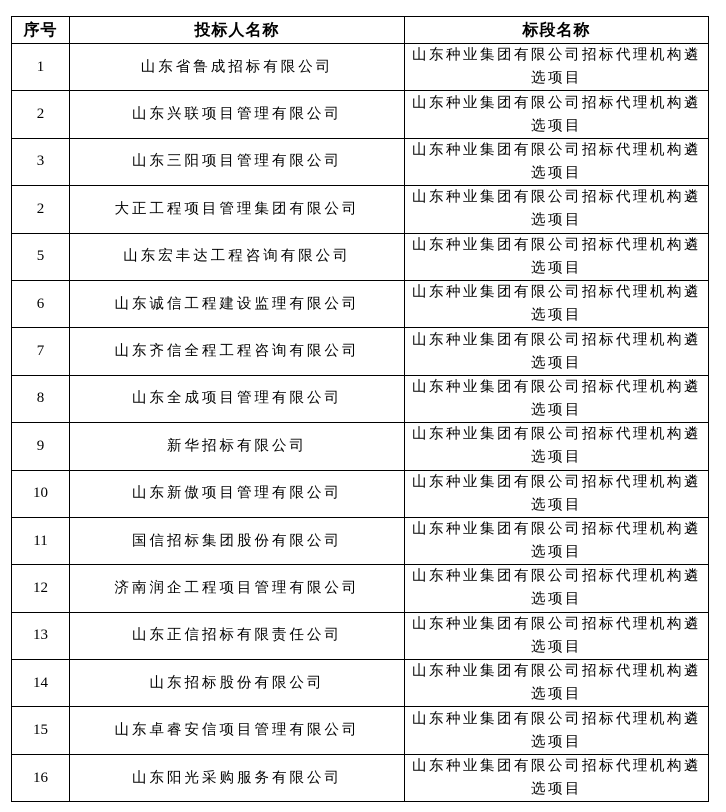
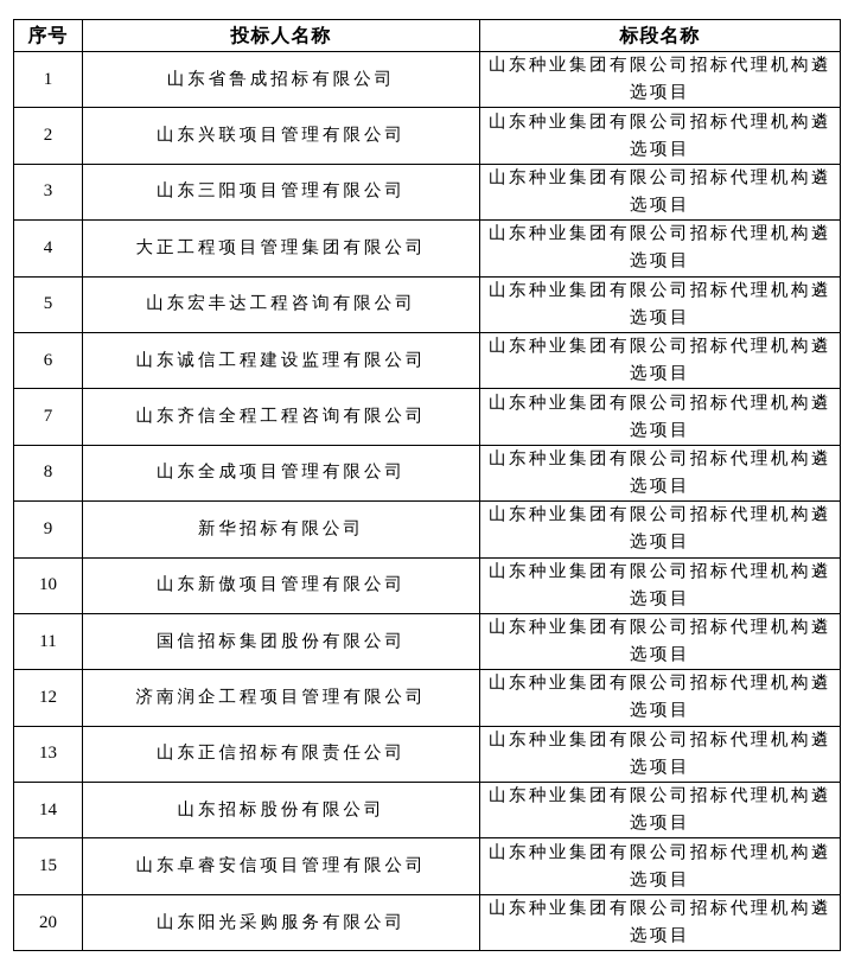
  序号	投标人名称	标段名称
  1	山东省鲁成招标有限公司	山东种业集团有限公司招标代理机构遴选项目
  2	山东兴联项目管理有限公司	山东种业集团有限公司招标代理机构遴选项目
  3	山东三阳项目管理有限公司	山东种业集团有限公司招标代理机构遴选项目
- 2	大正工程项目管理集团有限公司	山东种业集团有限公司招标代理机构遴选项目
+ 4	大正工程项目管理集团有限公司	山东种业集团有限公司招标代理机构遴选项目
  5	山东宏丰达工程咨询有限公司	山东种业集团有限公司招标代理机构遴选项目
  6	山东诚信工程建设监理有限公司	山东种业集团有限公司招标代理机构遴选项目
  7	山东齐信全程工程咨询有限公司	山东种业集团有限公司招标代理机构遴选项目
  8	山东全成项目管理有限公司	山东种业集团有限公司招标代理机构遴选项目
  9	新华招标有限公司	山东种业集团有限公司招标代理机构遴选项目
  10	山东新傲项目管理有限公司	山东种业集团有限公司招标代理机构遴选项目
  11	国信招标集团股份有限公司	山东种业集团有限公司招标代理机构遴选项目
  12	济南润企工程项目管理有限公司	山东种业集团有限公司招标代理机构遴选项目
  13	山东正信招标有限责任公司	山东种业集团有限公司招标代理机构遴选项目
  14	山东招标股份有限公司	山东种业集团有限公司招标代理机构遴选项目
  15	山东卓睿安信项目管理有限公司	山东种业集团有限公司招标代理机构遴选项目
- 16	山东阳光采购服务有限公司	山东种业集团有限公司招标代理机构遴选项目
+ 20	山东阳光采购服务有限公司	山东种业集团有限公司招标代理机构遴选项目
